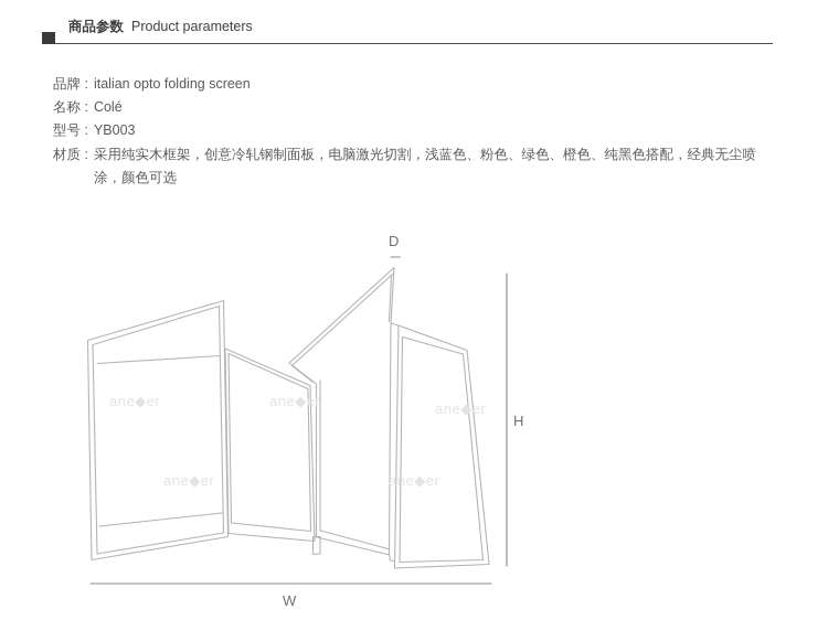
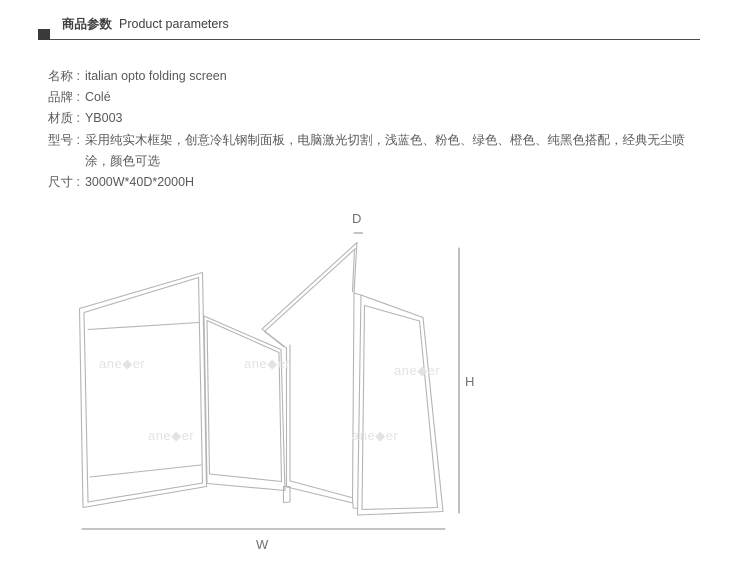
  商品参数 Product parameters
- 品牌 :
+ 名称 :
  italian opto folding screen
- 名称 :
+ 品牌 :
  Colé
- 型号 :
+ 材质 :
  YB003
- 材质 :
+ 型号 :
  采用纯实木框架，创意冷轧钢制面板，电脑激光切割，浅蓝色、粉色、绿色、橙色、纯黑色搭配，经典无尘喷涂，颜色可选
+ 尺寸 :
+ 3000W*40D*2000H
  D
  H
  W
  ane◆er
  ane◆er
  ane◆er
  ane◆er
  ane◆er
